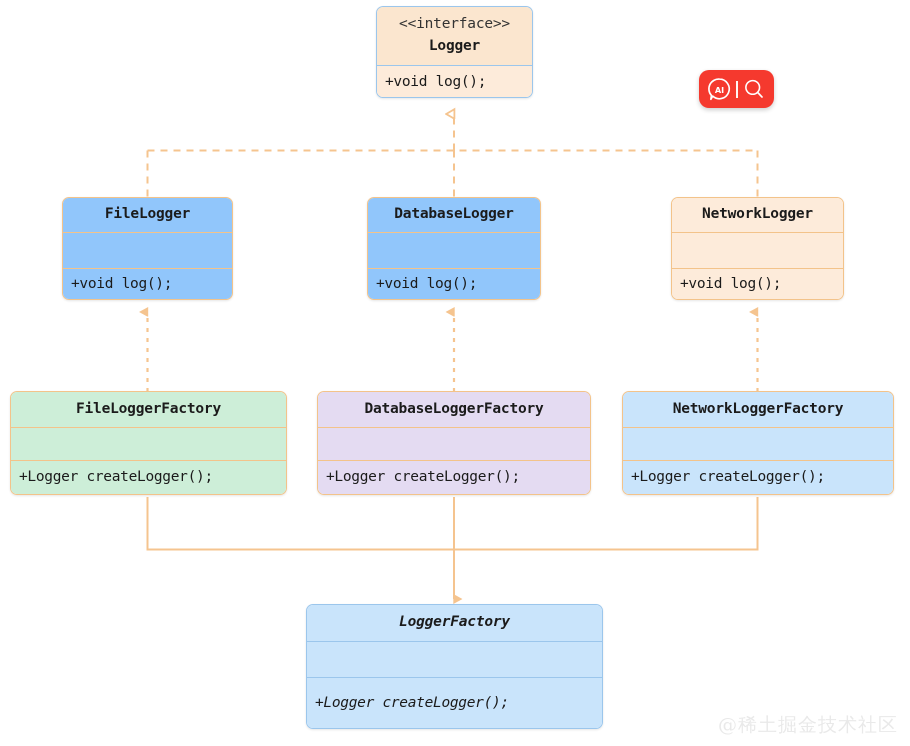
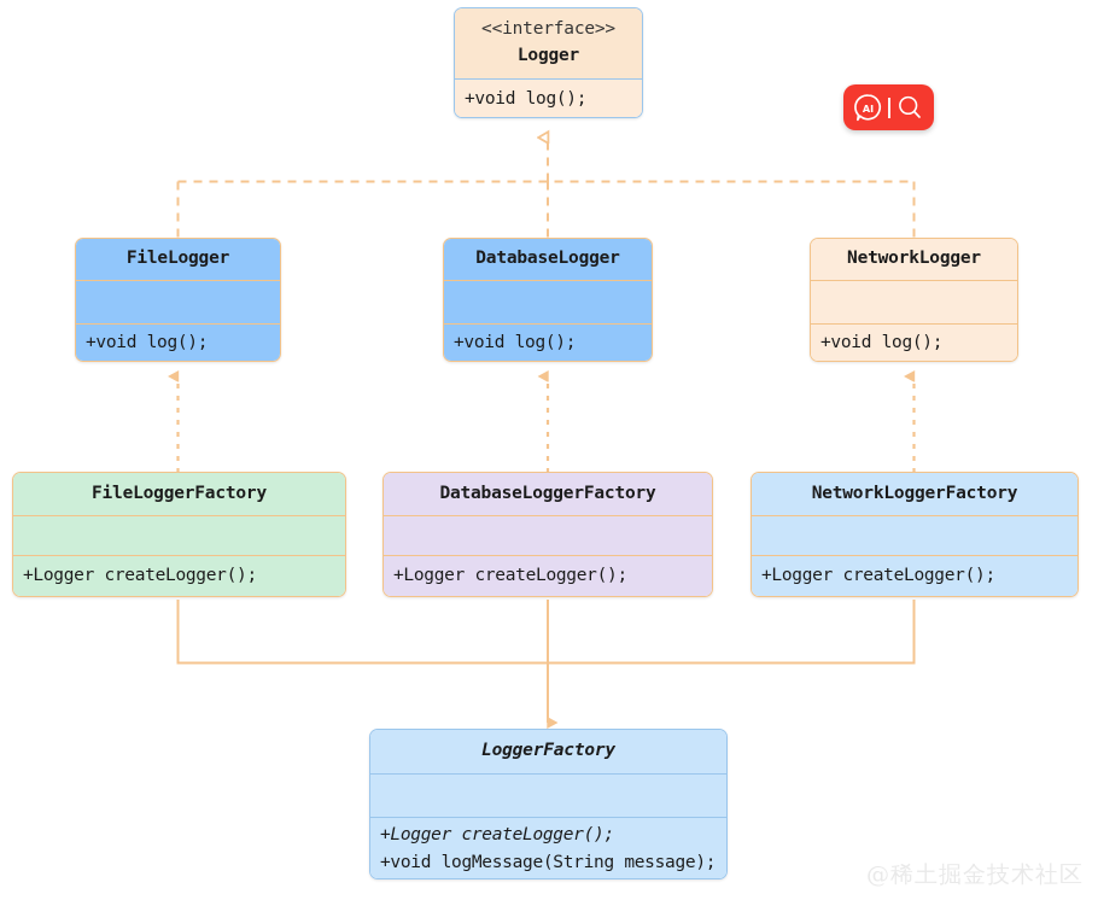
  <<interface>>
  Logger
  +void log();
  FileLogger
  +void log();
  DatabaseLogger
  +void log();
  NetworkLogger
  +void log();
  FileLoggerFactory
  +Logger createLogger();
  DatabaseLoggerFactory
  +Logger createLogger();
  NetworkLoggerFactory
  +Logger createLogger();
  LoggerFactory
  +Logger createLogger();
+ +void logMessage(String message);
  AI
